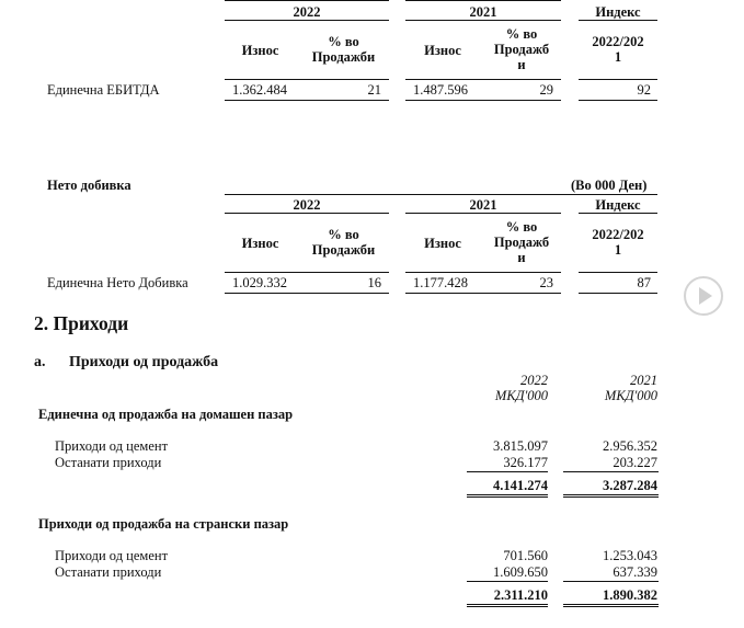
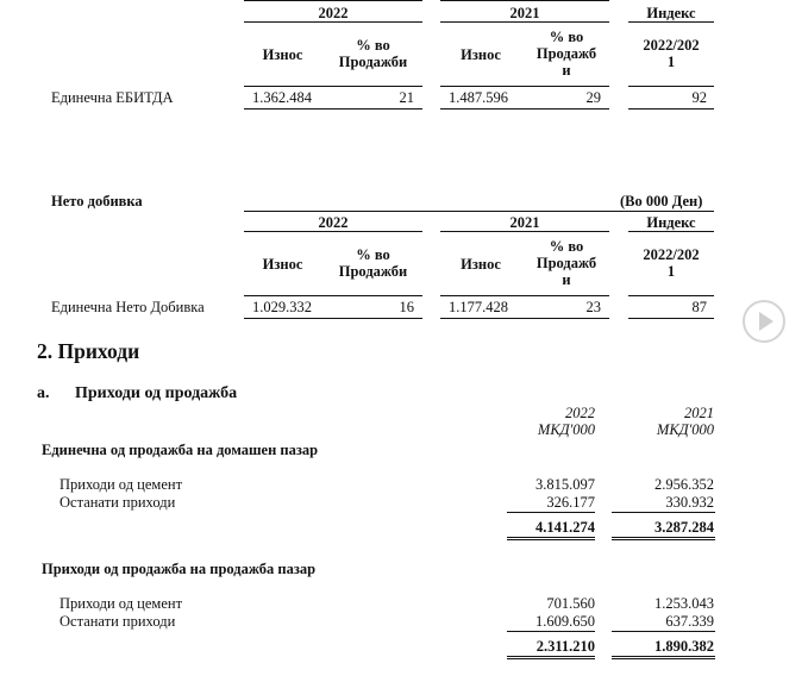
  2022
  2021
  Индекс
  Износ
  % во
  Продажби
  Износ
  % во
  Продажб
  и
  2022/202
  1
  Единечна ЕБИТДА
  1.362.484
  21
  1.487.596
  29
  92
  Нето добивка
  (Во 000 Ден)
  2022
  2021
  Индекс
  Износ
  % во
  Продажби
  Износ
  % во
  Продажб
  и
  2022/202
  1
  Единечна Нето Добивка
  1.029.332
  16
  1.177.428
  23
  87
  2. Приходи
  a.
  Приходи од продажба
  2022
  МКД'000
  2021
  МКД'000
  Единечна од продажба на домашен пазар
  Приходи од цемент
  3.815.097
  2.956.352
  Останати приходи
  326.177
- 203.227
+ 330.932
  4.141.274
  3.287.284
- Приходи од продажба на странски пазар
+ Приходи од продажба на продажба пазар
  Приходи од цемент
  701.560
  1.253.043
  Останати приходи
  1.609.650
  637.339
  2.311.210
  1.890.382
